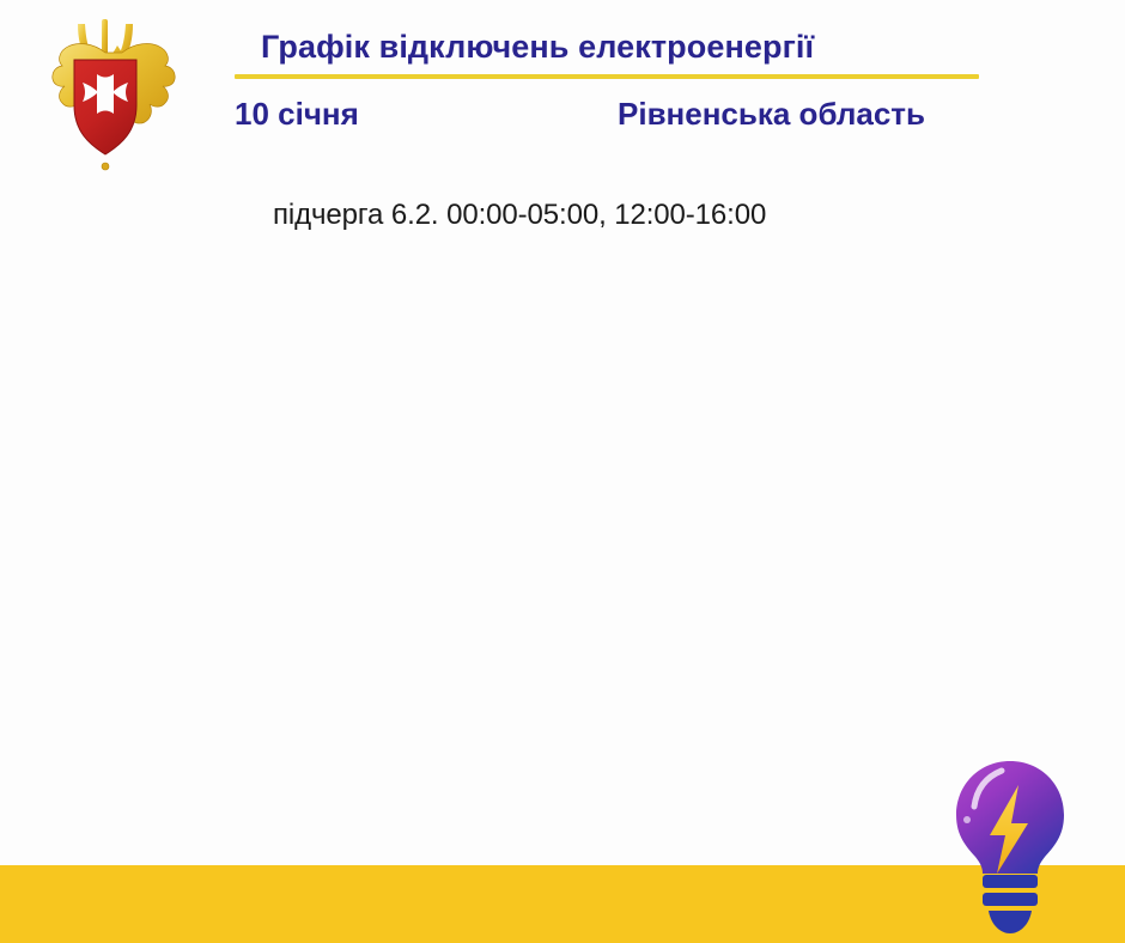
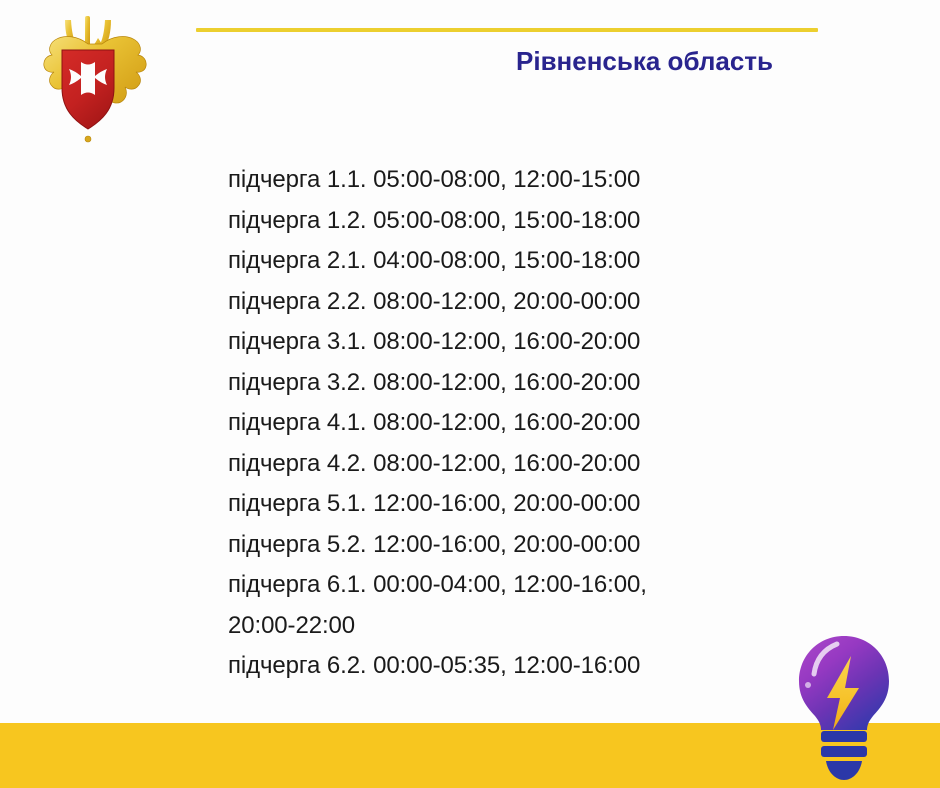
- Графік відключень електроенергії
- 10 січня
  Рівненська область
+ підчерга 1.1. 05:00-08:00, 12:00-15:00
+ підчерга 1.2. 05:00-08:00, 15:00-18:00
+ підчерга 2.1. 04:00-08:00, 15:00-18:00
+ підчерга 2.2. 08:00-12:00, 20:00-00:00
+ підчерга 3.1. 08:00-12:00, 16:00-20:00
+ підчерга 3.2. 08:00-12:00, 16:00-20:00
+ підчерга 4.1. 08:00-12:00, 16:00-20:00
+ підчерга 4.2. 08:00-12:00, 16:00-20:00
+ підчерга 5.1. 12:00-16:00, 20:00-00:00
+ підчерга 5.2. 12:00-16:00, 20:00-00:00
+ підчерга 6.1. 00:00-04:00, 12:00-16:00,
+ 20:00-22:00
- підчерга 6.2. 00:00-05:00, 12:00-16:00
+ підчерга 6.2. 00:00-05:35, 12:00-16:00
